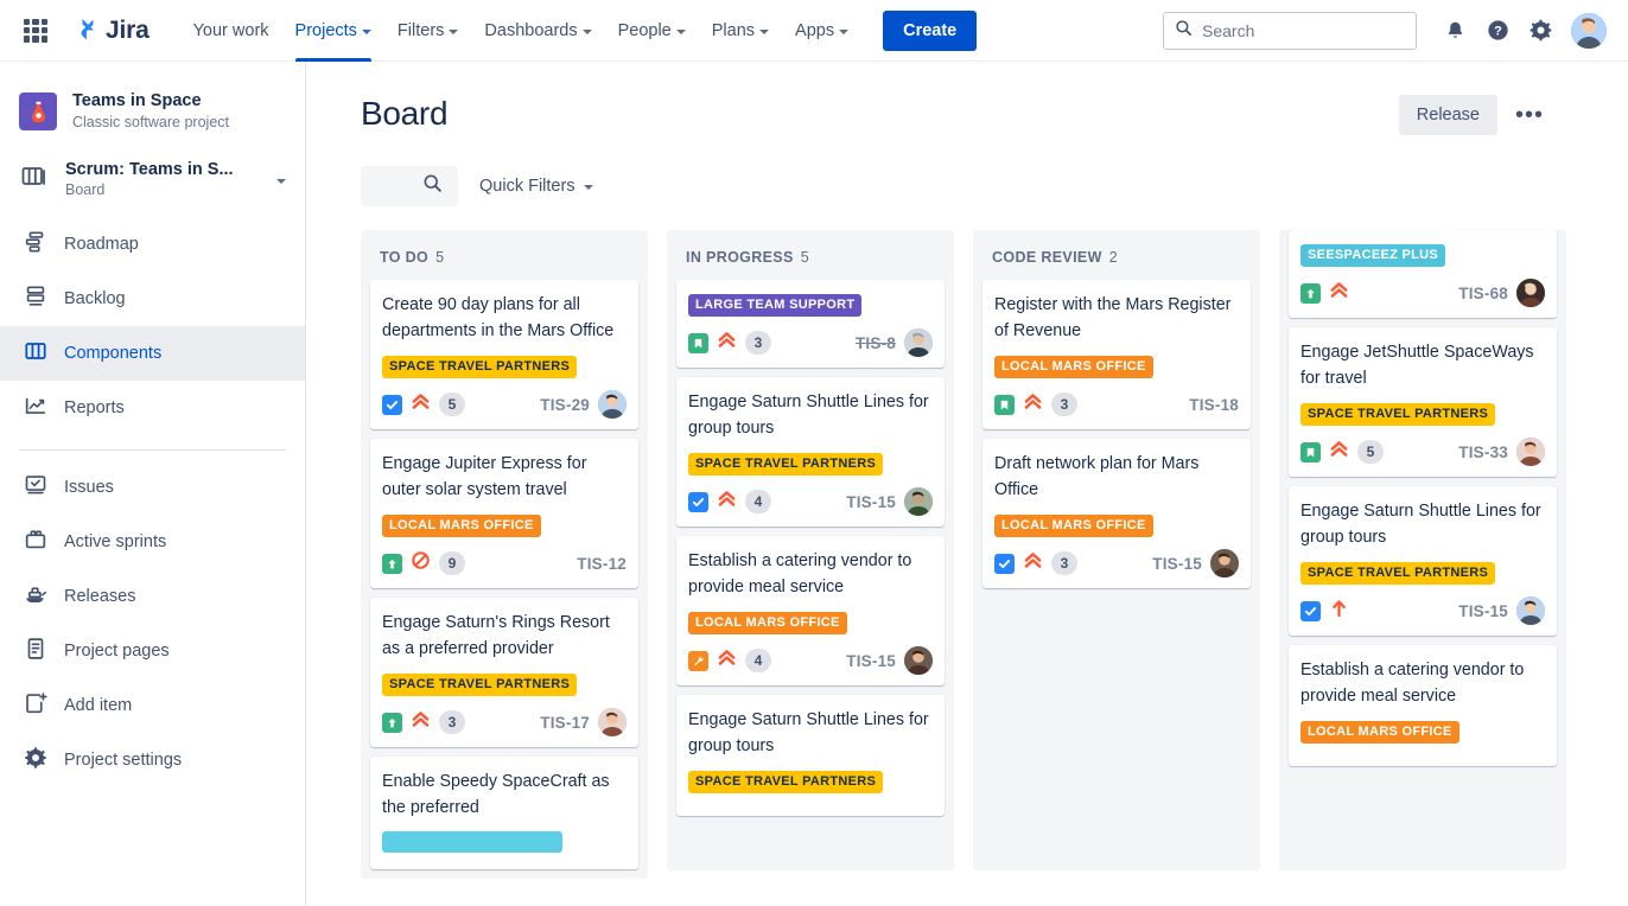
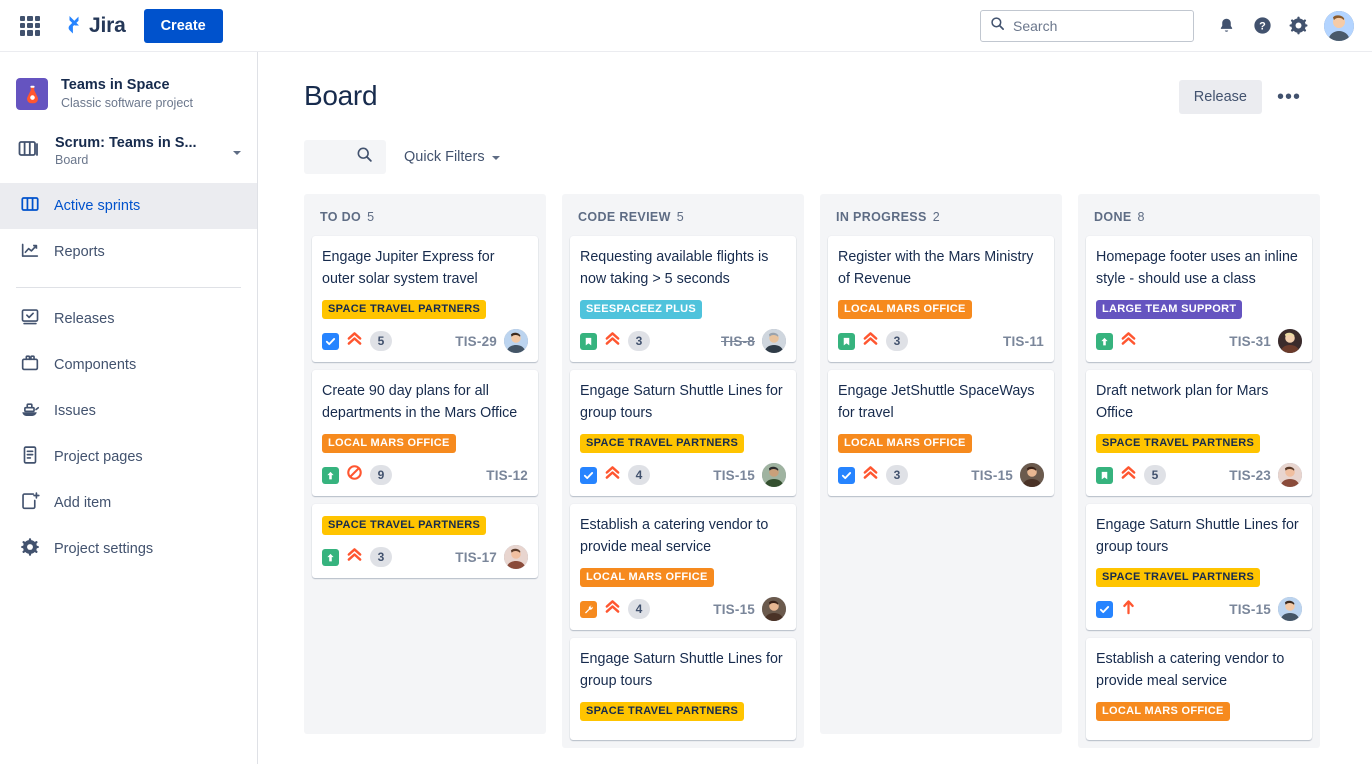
  Jira
- Your work
- Projects
- Filters
- Dashboards
- People
- Plans
- Apps
  Create
  Search
  ?
  Teams in Space
  Classic software project
  Scrum: Teams in S...
  Board
- Roadmap
- Backlog
- Components
+ Active sprints
  Reports
- Issues
+ Releases
- Active sprints
+ Components
- Releases
+ Issues
  Project pages
  Add item
  Project settings
  Board
  Release
  •••
  Quick Filters
  TO DO
  5
- Create 90 day plans for all departments in the Mars Office
+ Engage Jupiter Express for outer solar system travel
  SPACE TRAVEL PARTNERS
  5
  TIS-29
- Engage Jupiter Express for outer solar system travel
+ Create 90 day plans for all departments in the Mars Office
  LOCAL MARS OFFICE
  9
  TIS-12
- Engage Saturn's Rings Resort as a preferred provider
  SPACE TRAVEL PARTNERS
  3
  TIS-17
- Enable Speedy SpaceCraft as the preferred
- IN PROGRESS
+ CODE REVIEW
  5
+ Requesting available flights is now taking > 5 seconds
- LARGE TEAM SUPPORT
+ SEESPACEEZ PLUS
  3
  TIS-8
  Engage Saturn Shuttle Lines for group tours
  SPACE TRAVEL PARTNERS
  4
  TIS-15
  Establish a catering vendor to provide meal service
  LOCAL MARS OFFICE
  4
  TIS-15
  Engage Saturn Shuttle Lines for group tours
  SPACE TRAVEL PARTNERS
- CODE REVIEW
+ IN PROGRESS
  2
- Register with the Mars Register of Revenue
+ Register with the Mars Ministry of Revenue
  LOCAL MARS OFFICE
  3
- TIS-18
+ TIS-11
- Draft network plan for Mars Office
+ Engage JetShuttle SpaceWays for travel
  LOCAL MARS OFFICE
  3
  TIS-15
+ DONE
+ 8
+ Homepage footer uses an inline style - should use a class
- SEESPACEEZ PLUS
+ LARGE TEAM SUPPORT
- TIS-68
+ TIS-31
- Engage JetShuttle SpaceWays for travel
+ Draft network plan for Mars Office
  SPACE TRAVEL PARTNERS
  5
- TIS-33
+ TIS-23
  Engage Saturn Shuttle Lines for group tours
  SPACE TRAVEL PARTNERS
  TIS-15
  Establish a catering vendor to provide meal service
  LOCAL MARS OFFICE
